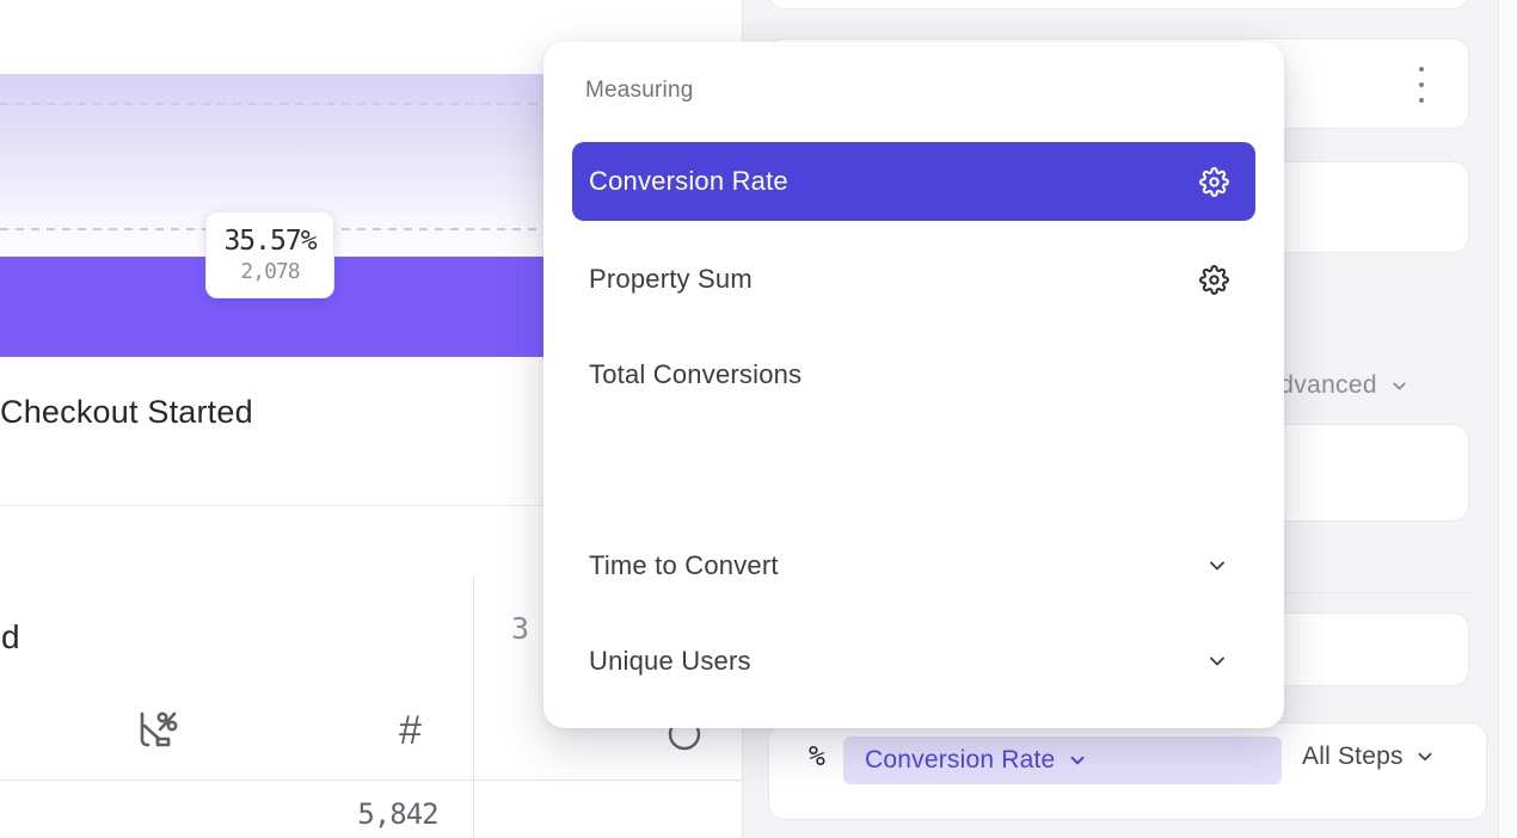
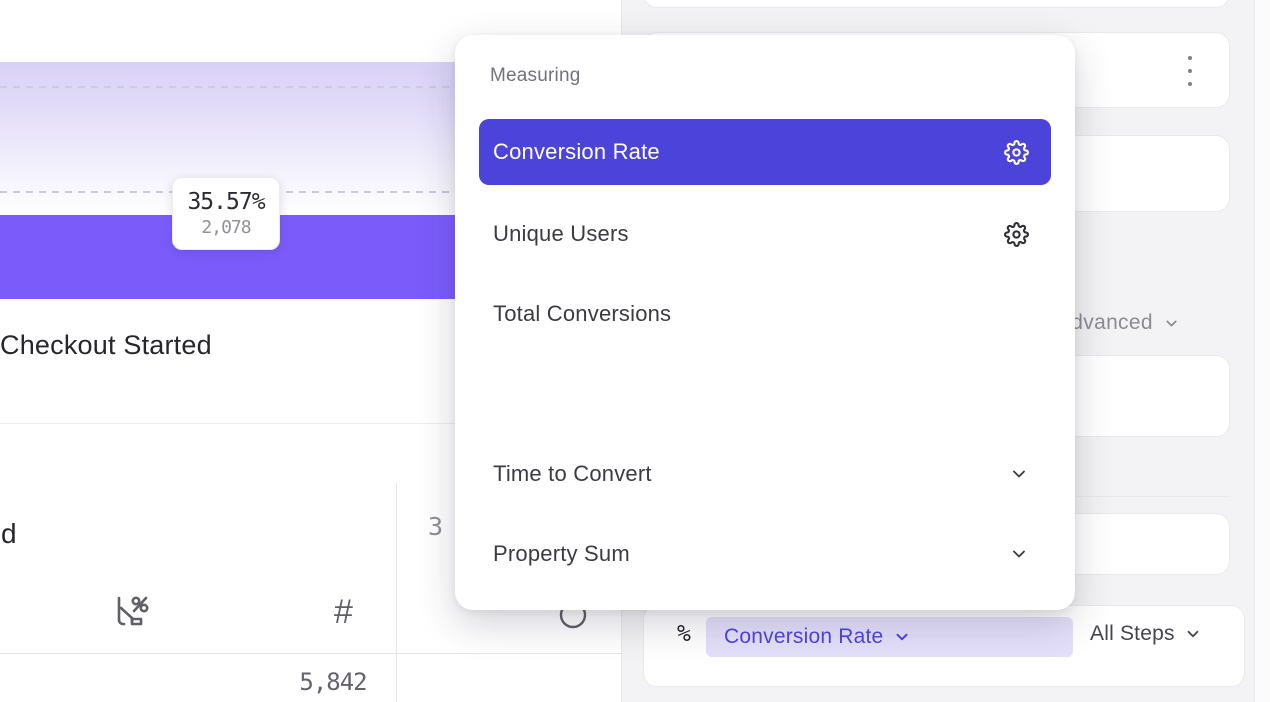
  35.57%
  2,078
  Checkout Started
  d
  3
  #
  5,842
  dvanced
  %
  Conversion Rate
  All Steps
  Measuring
  Conversion Rate
- Property Sum
+ Unique Users
  Total Conversions
  Time to Convert
- Unique Users
+ Property Sum
